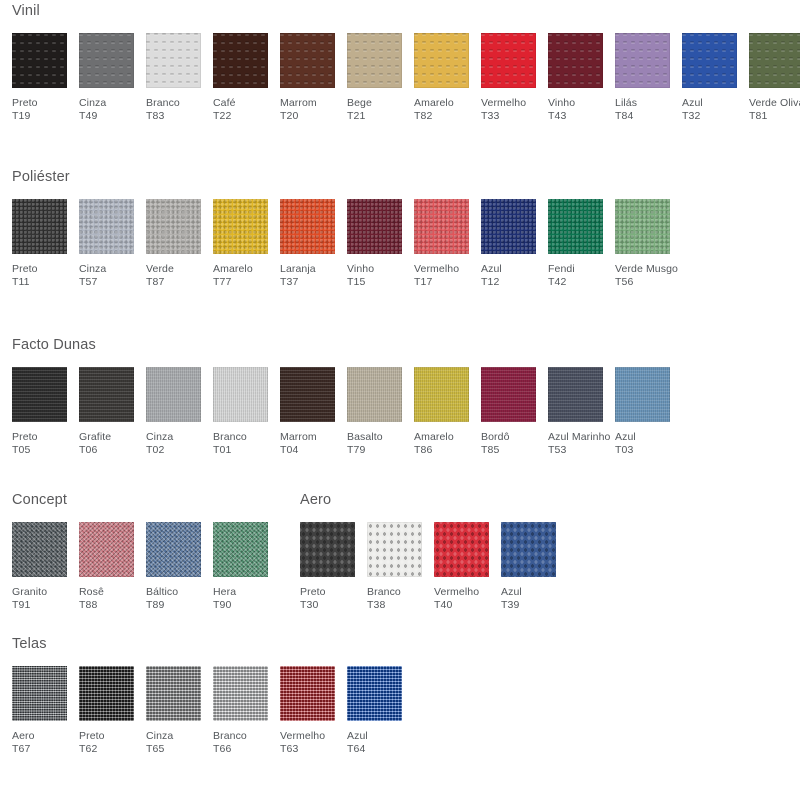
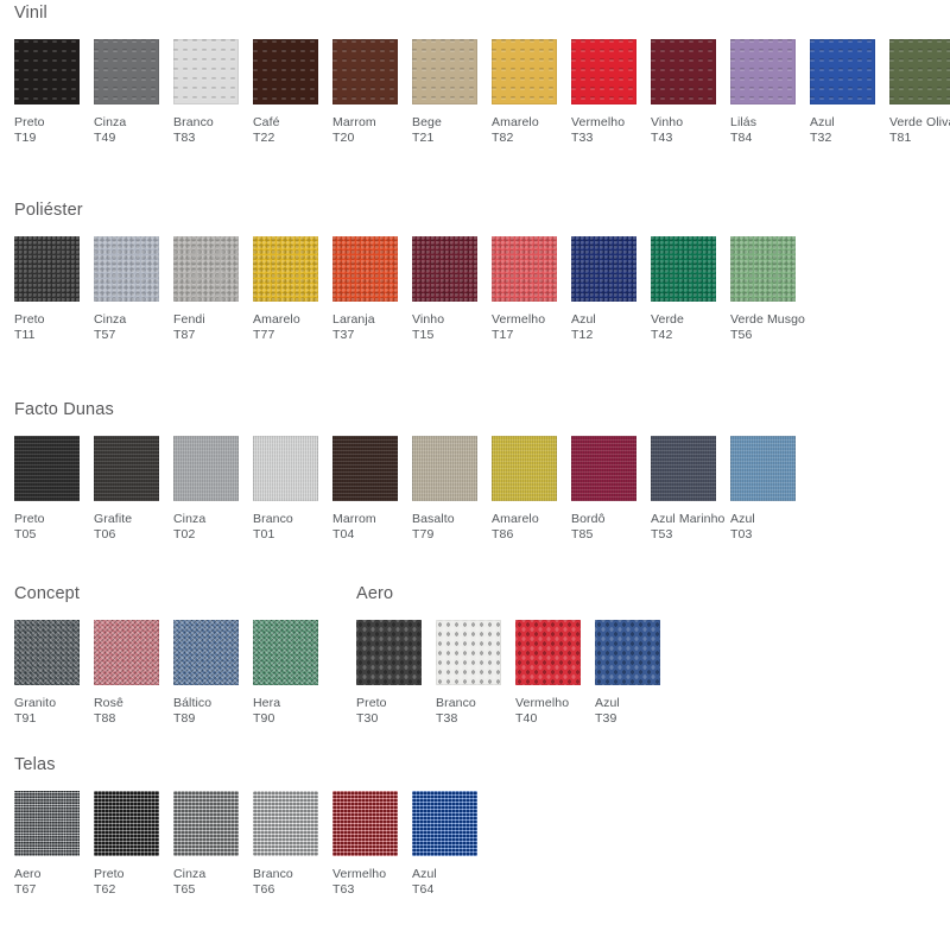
  Vinil
  Preto
  T19
  Cinza
  T49
  Branco
  T83
  Café
  T22
  Marrom
  T20
  Bege
  T21
  Amarelo
  T82
  Vermelho
  T33
  Vinho
  T43
  Lilás
  T84
  Azul
  T32
  Verde Oliv
  T81
  Poliéster
  Preto
  T11
  Cinza
  T57
- Verde
+ Fendi
  T87
  Amarelo
  T77
  Laranja
  T37
  Vinho
  T15
  Vermelho
  T17
  Azul
  T12
- Fendi
+ Verde
  T42
  Verde Musgo
  T56
  Facto Dunas
  Preto
  T05
  Grafite
  T06
  Cinza
  T02
  Branco
  T01
  Marrom
  T04
  Basalto
  T79
  Amarelo
  T86
  Bordô
  T85
  Azul Marinho
  T53
  Azul
  T03
  Concept
  Granito
  T91
  Rosê
  T88
  Báltico
  T89
  Hera
  T90
  Aero
  Preto
  T30
  Branco
  T38
  Vermelho
  T40
  Azul
  T39
  Telas
  Aero
  T67
  Preto
  T62
  Cinza
  T65
  Branco
  T66
  Vermelho
  T63
  Azul
  T64
